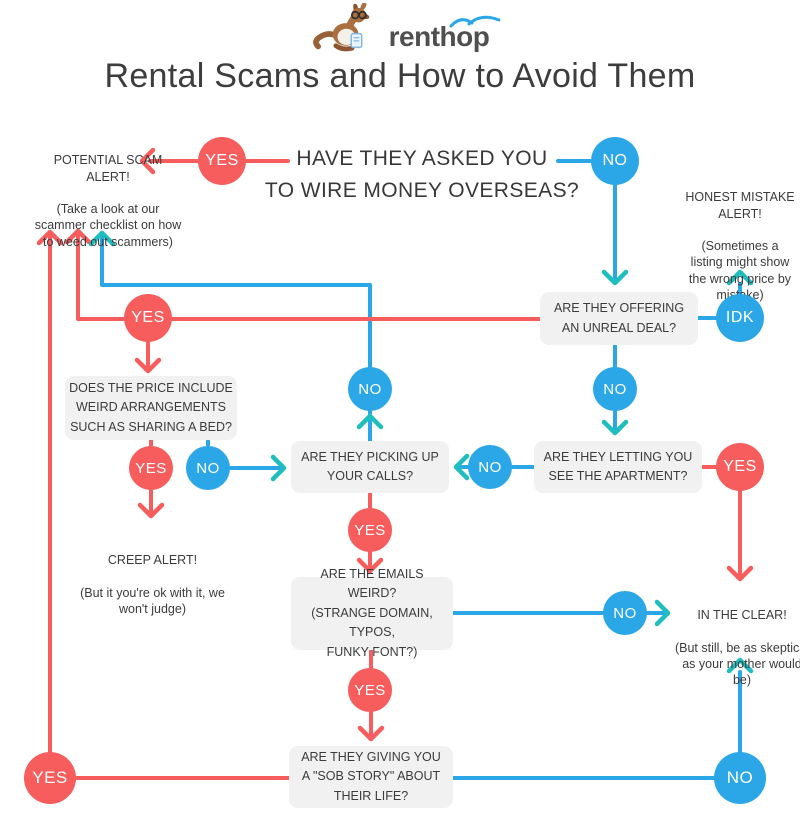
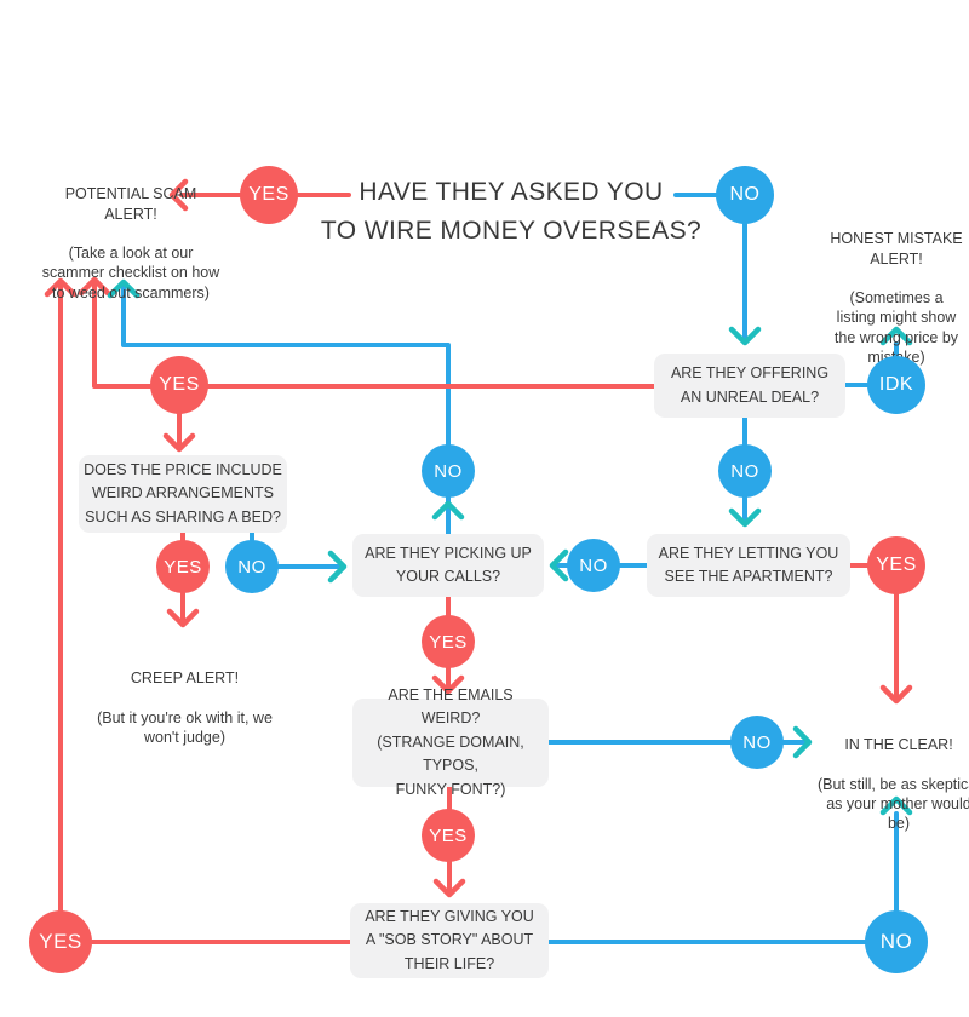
- renthop
- Rental Scams and How to Avoid Them
  HAVE THEY ASKED YOU
  TO WIRE MONEY OVERSEAS?
  ARE THEY OFFERING
  AN UNREAL DEAL?
  DOES THE PRICE INCLUDE
  WEIRD ARRANGEMENTS
  SUCH AS SHARING A BED?
  ARE THEY PICKING UP
  YOUR CALLS?
  ARE THEY LETTING YOU
  SEE THE APARTMENT?
  ARE THE EMAILS WEIRD?
  (STRANGE DOMAIN, TYPOS,
  FUNKY FONT?)
  ARE THEY GIVING YOU
  A "SOB STORY" ABOUT
  THEIR LIFE?
  POTENTIAL SCAM
  ALERT!
  (Take a look at our
  scammer checklist on how
  to weed out scammers)
  HONEST MISTAKE
  ALERT!
  (Sometimes a
  listing might show
  the wrong price by
  CREEP ALERT!
  (But it you're ok with it, we
  won't judge)
  IN THE CLEAR!
  (But still, be as skeptic
  as your mother would
  be)
  YES
  NO
  IDK
  YES
  NO
  NO
  YES
  NO
  NO
  YES
  YES
  NO
  YES
  YES
  NO
